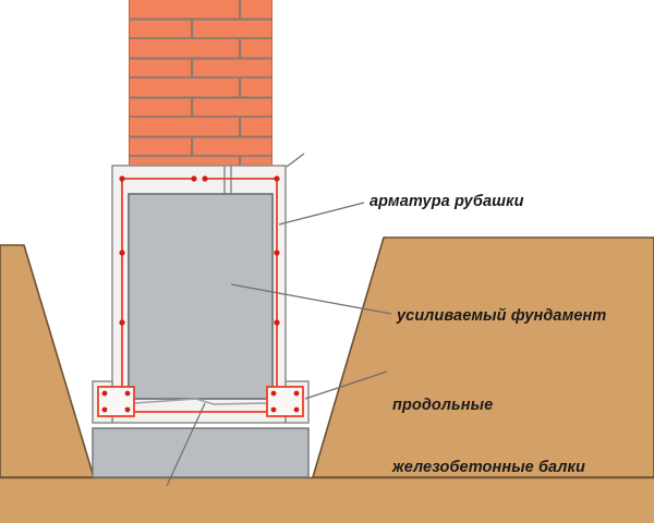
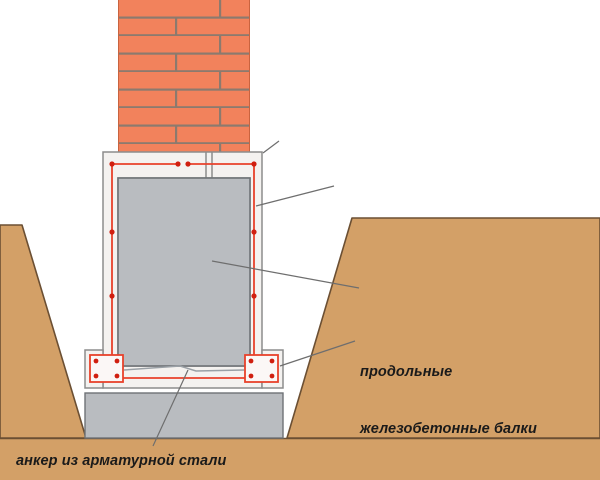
- арматура рубашки
- усиливаемый фундамент
  продольные
  железобетонные балки
+ анкер из арматурной стали
